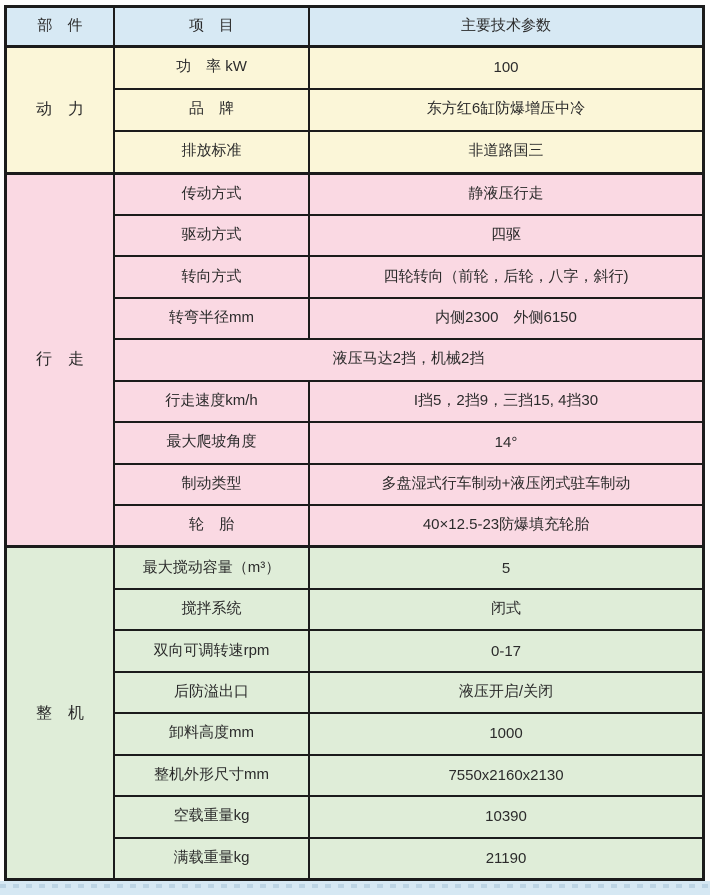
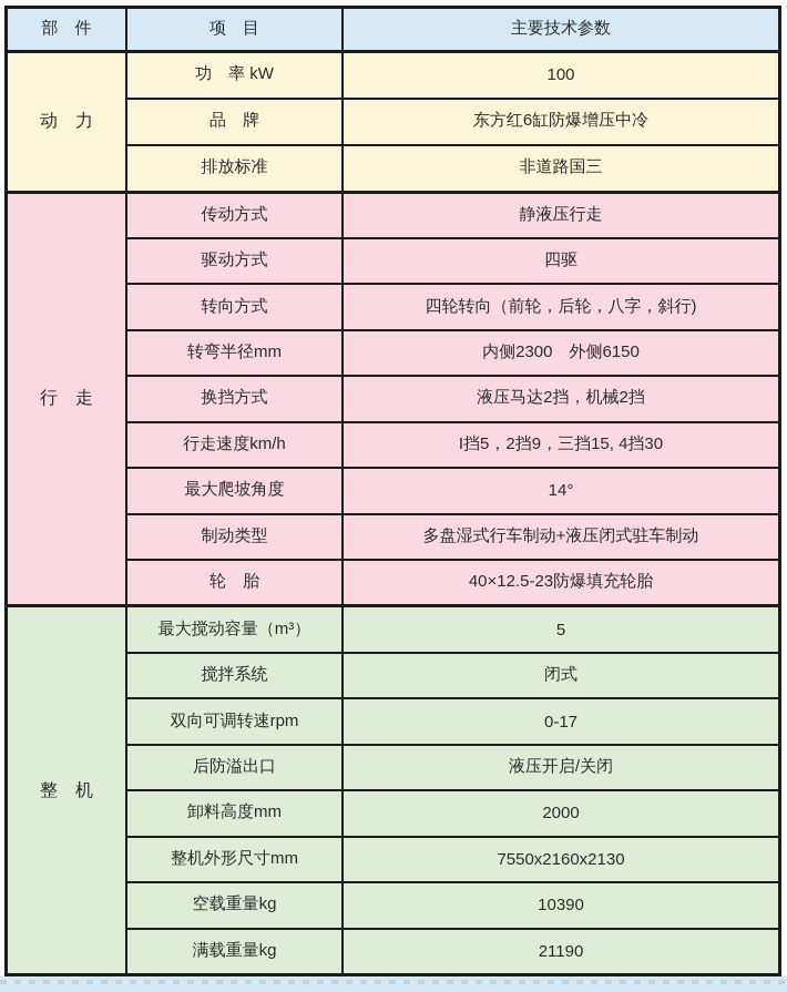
  部 件
  项 目
  主要技术参数
  动 力
  功 率 kW
  100
  品 牌
  东方红6缸防爆增压中冷
  排放标准
  非道路国三
  行 走
  传动方式
  静液压行走
  驱动方式
  四驱
  转向方式
  四轮转向（前轮，后轮，八字，斜行)
  转弯半径mm
  内侧2300 外侧6150
+ 换挡方式
  液压马达2挡，机械2挡
  行走速度km/h
  I挡5，2挡9，三挡15, 4挡30
  最大爬坡角度
  14°
  制动类型
  多盘湿式行车制动+液压闭式驻车制动
  轮 胎
  40×12.5-23防爆填充轮胎
  整 机
  最大搅动容量（m³）
  5
  搅拌系统
  闭式
  双向可调转速rpm
  0-17
  后防溢出口
  液压开启/关闭
  卸料高度mm
- 1000
+ 2000
  整机外形尺寸mm
  7550x2160x2130
  空载重量kg
  10390
  满载重量kg
  21190
